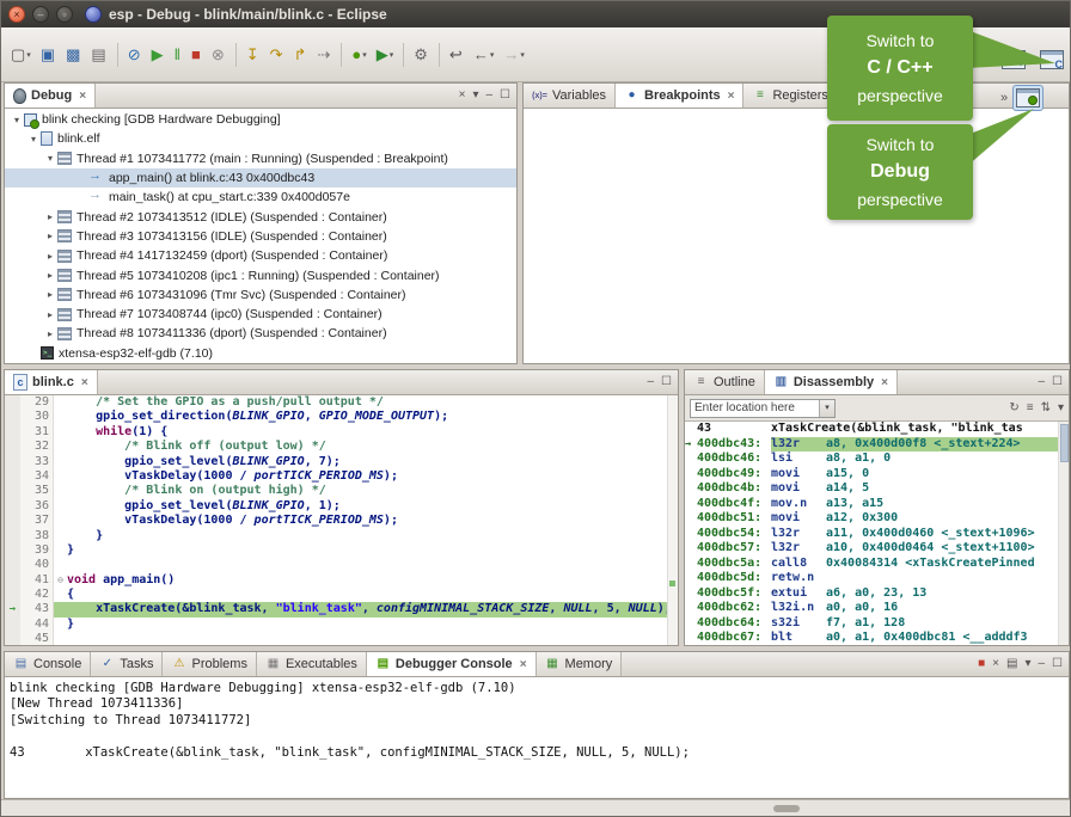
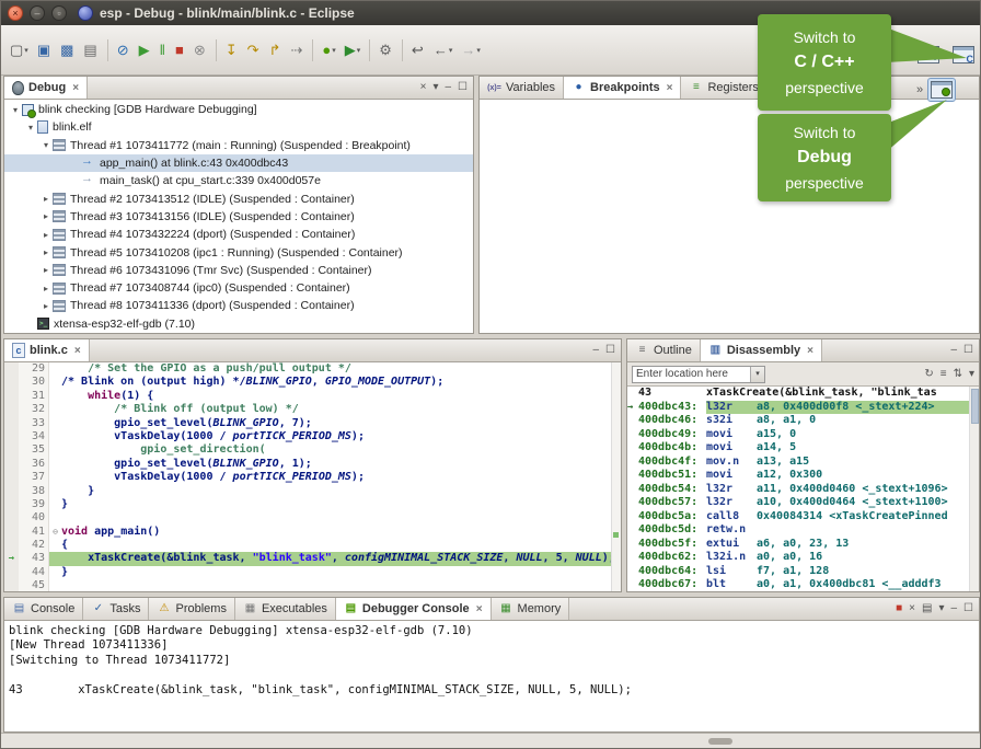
  ×
  –
  ▫
  esp - Debug - blink/main/blink.c - Eclipse
  ▢
  ▣
  ▩
  ▤
  ⊘
  ▶
  ‖
  ■
  ⊗
  ↧
  ↷
  ↱
  ⇢
  ●
  ▶
  ⚙
  ↩
  ←
  →
  »
  Debug
  ×
  ×
  ▾
  –
  ☐
  ▾
  blink checking [GDB Hardware Debugging]
  ▾
  blink.elf
  ▾
  Thread #1 1073411772 (main : Running) (Suspended : Breakpoint)
  app_main() at blink.c:43 0x400dbc43
  main_task() at cpu_start.c:339 0x400d057e
  ▸
  Thread #2 1073413512 (IDLE) (Suspended : Container)
  ▸
  Thread #3 1073413156 (IDLE) (Suspended : Container)
  ▸
- Thread #4 1417132459 (dport) (Suspended : Container)
+ Thread #4 1073432224 (dport) (Suspended : Container)
  ▸
  Thread #5 1073410208 (ipc1 : Running) (Suspended : Container)
  ▸
  Thread #6 1073431096 (Tmr Svc) (Suspended : Container)
  ▸
  Thread #7 1073408744 (ipc0) (Suspended : Container)
  ▸
  Thread #8 1073411336 (dport) (Suspended : Container)
  xtensa-esp32-elf-gdb (7.10)
  Variables
  Breakpoints
  ×
  Registers
  blink.c
  ×
  –
  ☐
  29
  /* Set the GPIO as a push/pull output */
  30
- gpio_set_direction(BLINK_GPIO, GPIO_MODE_OUTPUT);
+ /* Blink on (output high) */BLINK_GPIO, GPIO_MODE_OUTPUT);
  31
  while(1) {
  32
  /* Blink off (output low) */
  33
  gpio_set_level(BLINK_GPIO, 7);
  34
  vTaskDelay(1000 / portTICK_PERIOD_MS);
  35
- /* Blink on (output high) */
+ gpio_set_direction(
  36
  gpio_set_level(BLINK_GPIO, 1);
  37
  vTaskDelay(1000 / portTICK_PERIOD_MS);
  38
  }
  39
  }
  40
  41
  ⊖
  void app_main()
  42
  {
  →
  43
  xTaskCreate(&blink_task, "blink_task", configMINIMAL_STACK_SIZE, NULL, 5, NULL)
  44
  }
  45
  Outline
  Disassembly
  ×
  –
  ☐
  Enter location here
  ↻
  ≡
  ⇅
  ▾
  43
  xTaskCreate(&blink_task, "blink_tas
  →
  400dbc43:
  l32r
  a8, 0x400d00f8 <_stext+224>
  400dbc46:
- lsi
+ s32i
  a8, a1, 0
  400dbc49:
  movi
  a15, 0
  400dbc4b:
  movi
  a14, 5
  400dbc4f:
  mov.n
  a13, a15
  400dbc51:
  movi
  a12, 0x300
  400dbc54:
  l32r
  a11, 0x400d0460 <_stext+1096>
  400dbc57:
  l32r
  a10, 0x400d0464 <_stext+1100>
  400dbc5a:
  call8
  0x40084314 <xTaskCreatePinned
  400dbc5d:
  retw.n
  400dbc5f:
  extui
  a6, a0, 23, 13
  400dbc62:
  l32i.n
  a0, a0, 16
  400dbc64:
- s32i
+ lsi
  f7, a1, 128
  400dbc67:
  blt
  a0, a1, 0x400dbc81 <__adddf3
  Console
  Tasks
  Problems
  Executables
  Debugger Console
  ×
  Memory
  ■
  ×
  ▤
  ▾
  –
  ☐
  blink checking [GDB Hardware Debugging] xtensa-esp32-elf-gdb (7.10)
  [New Thread 1073411336]
  [Switching to Thread 1073411772]
  43 xTaskCreate(&blink_task, "blink_task", configMINIMAL_STACK_SIZE, NULL, 5, NULL);
  Switch to
  C / C++
  perspective
  Switch to
  Debug
  perspective
